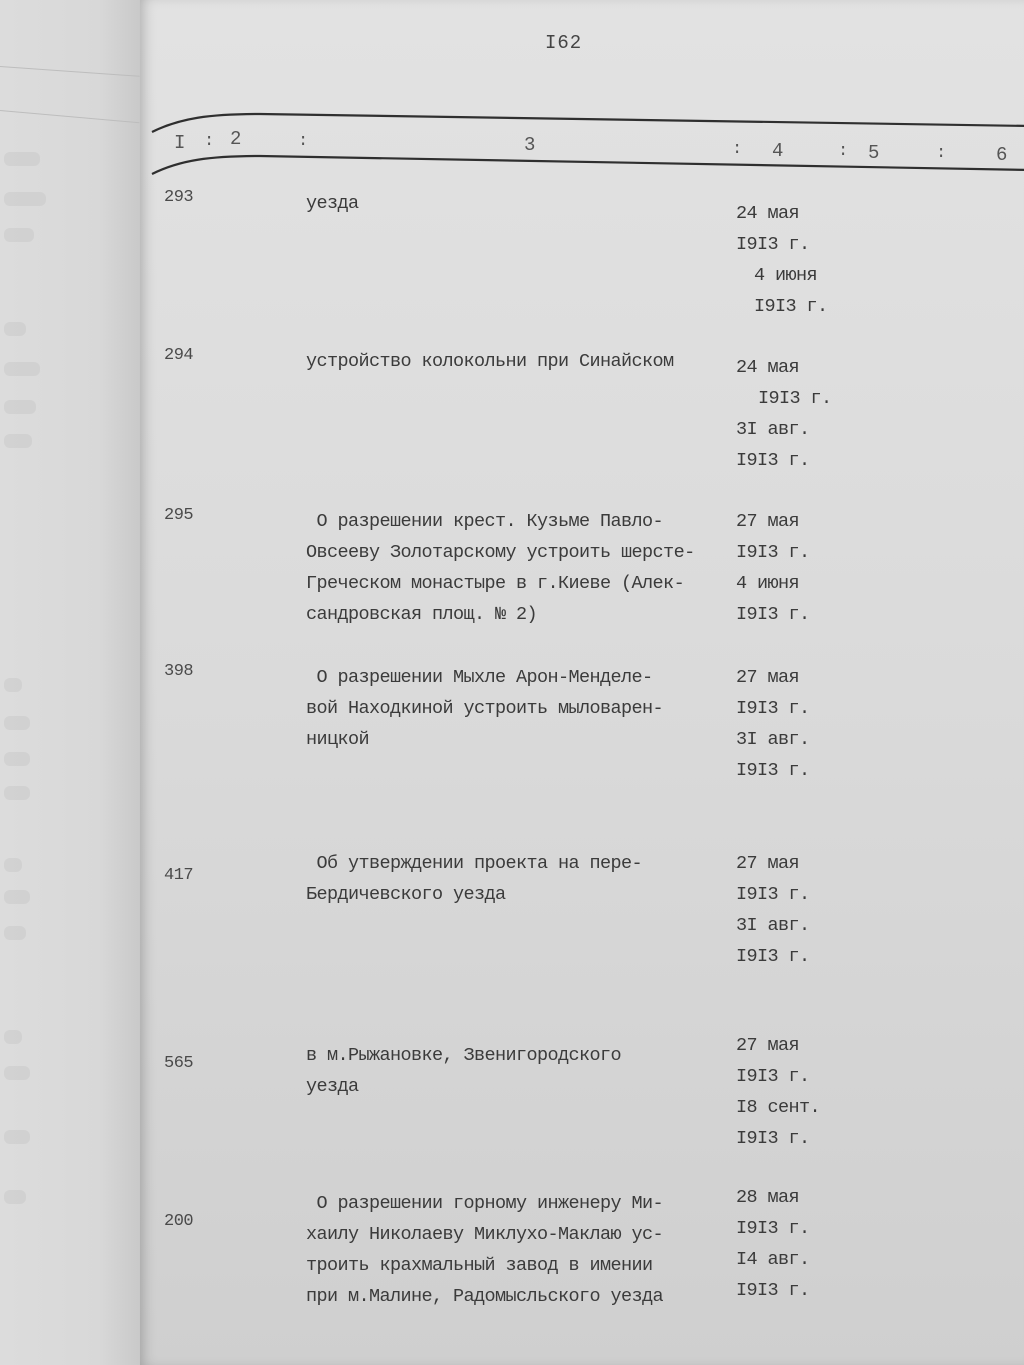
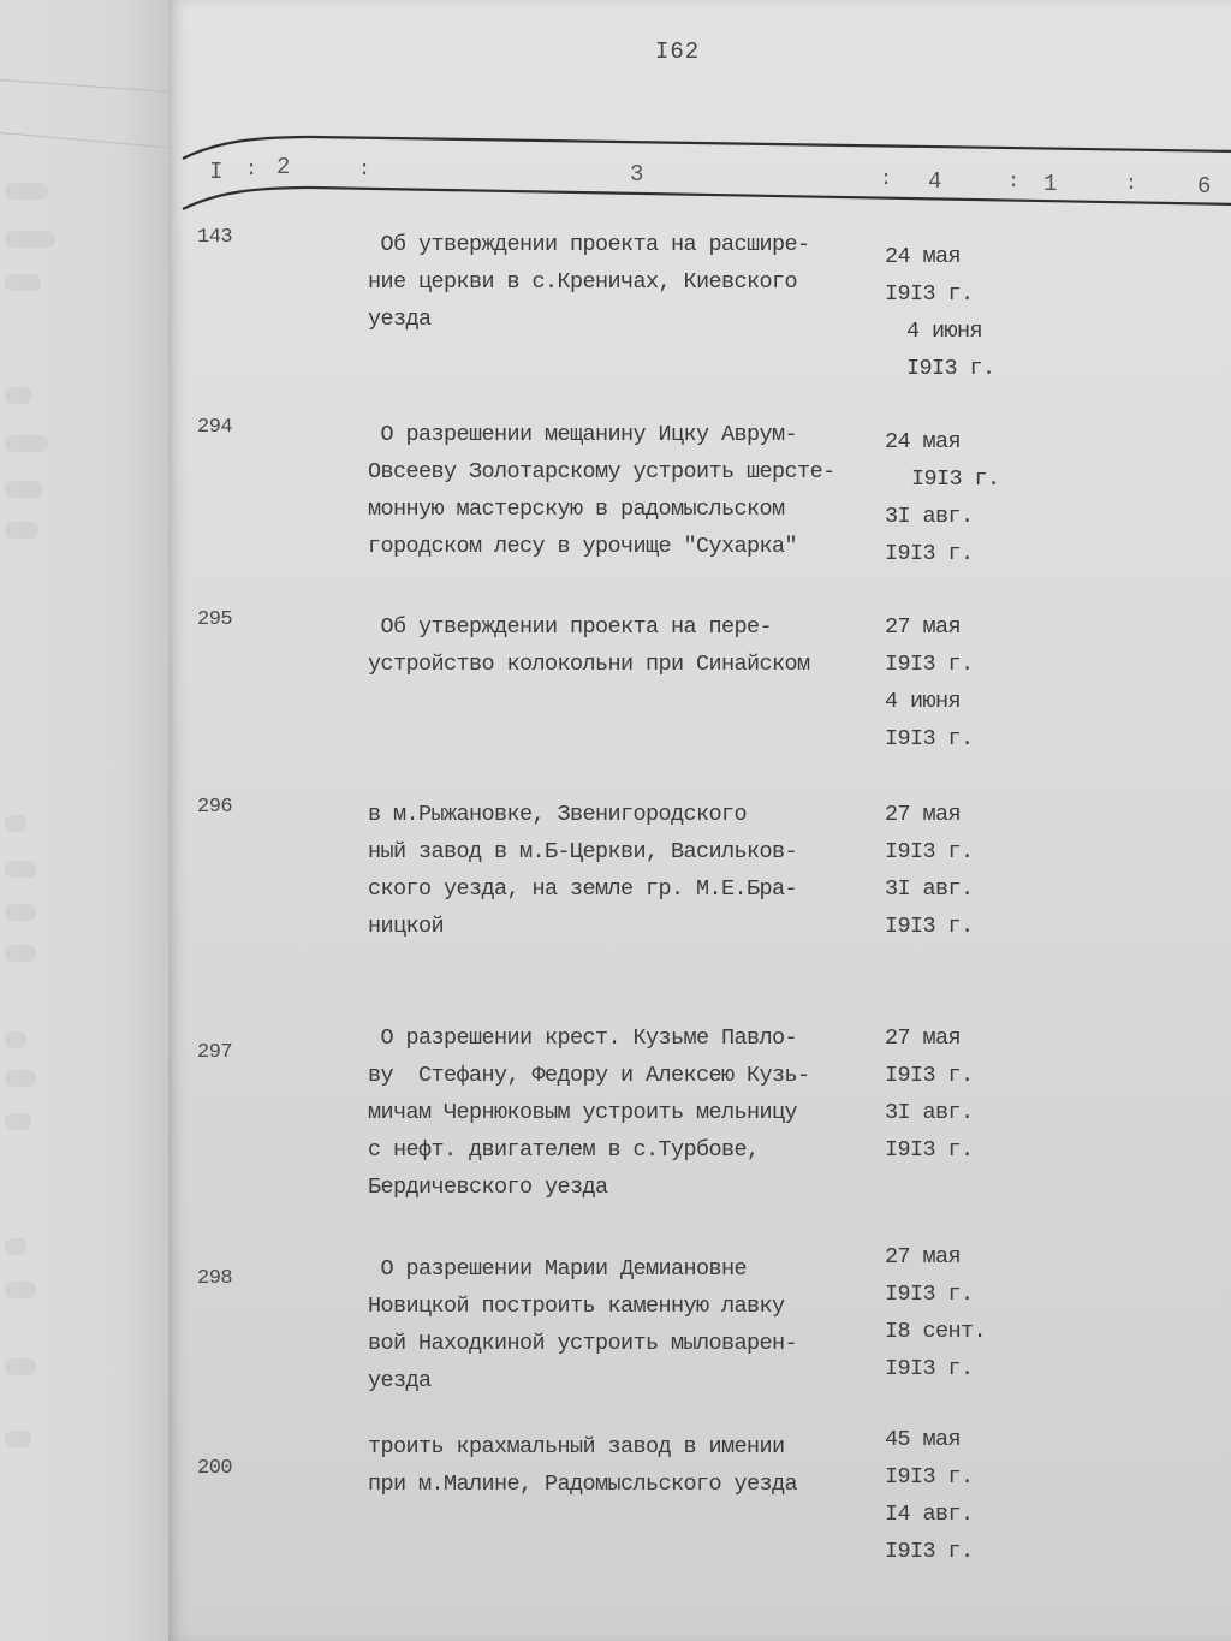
  I62
  I
  :
  2
  :
  3
  :
  4
  :
- 5
+ 1
  :
  6
- 293
+ 143
+ Об утверждении проекта на расшире-
+ ние церкви в с.Креничах, Киевского
  уезда
  24 мая
  I9I3 г.
  4 июня
  I9I3 г.
  294
+ О разрешении мещанину Ицку Аврум-
- устройство колокольни при Синайском
+ Овсееву Золотарскому устроить шерсте-
+ монную мастерскую в радомысльском
+ городском лесу в урочище "Сухарка"
  24 мая
  I9I3 г.
  3I авг.
  I9I3 г.
  295
- О разрешении крест. Кузьме Павло-
+ Об утверждении проекта на пере-
- Овсееву Золотарскому устроить шерсте-
+ устройство колокольни при Синайском
- Греческом монастыре в г.Киеве (Алек-
- сандровская площ. № 2)
  27 мая
  I9I3 г.
  4 июня
  I9I3 г.
- 398
+ 296
- О разрешении Мыхле Арон-Менделе-
- вой Находкиной устроить мыловарен-
+ в м.Рыжановке, Звенигородского
+ ный завод в м.Б-Церкви, Васильков-
+ ского уезда, на земле гр. М.Е.Бра-
  ницкой
  27 мая
  I9I3 г.
  3I авг.
  I9I3 г.
- 417
+ 297
- Об утверждении проекта на пере-
+ О разрешении крест. Кузьме Павло-
+ ву Стефану, Федору и Алексею Кузь-
+ мичам Чернюковым устроить мельницу
+ с нефт. двигателем в с.Турбове,
  Бердичевского уезда
  27 мая
  I9I3 г.
  3I авг.
  I9I3 г.
- 565
+ 298
+ О разрешении Марии Демиановне
+ Новицкой построить каменную лавку
- в м.Рыжановке, Звенигородского
+ вой Находкиной устроить мыловарен-
  уезда
  27 мая
  I9I3 г.
  I8 сент.
  I9I3 г.
  200
- О разрешении горному инженеру Ми-
- хаилу Николаеву Миклухо-Маклаю ус-
  троить крахмальный завод в имении
  при м.Малине, Радомысльского уезда
- 28 мая
+ 45 мая
  I9I3 г.
  I4 авг.
  I9I3 г.
